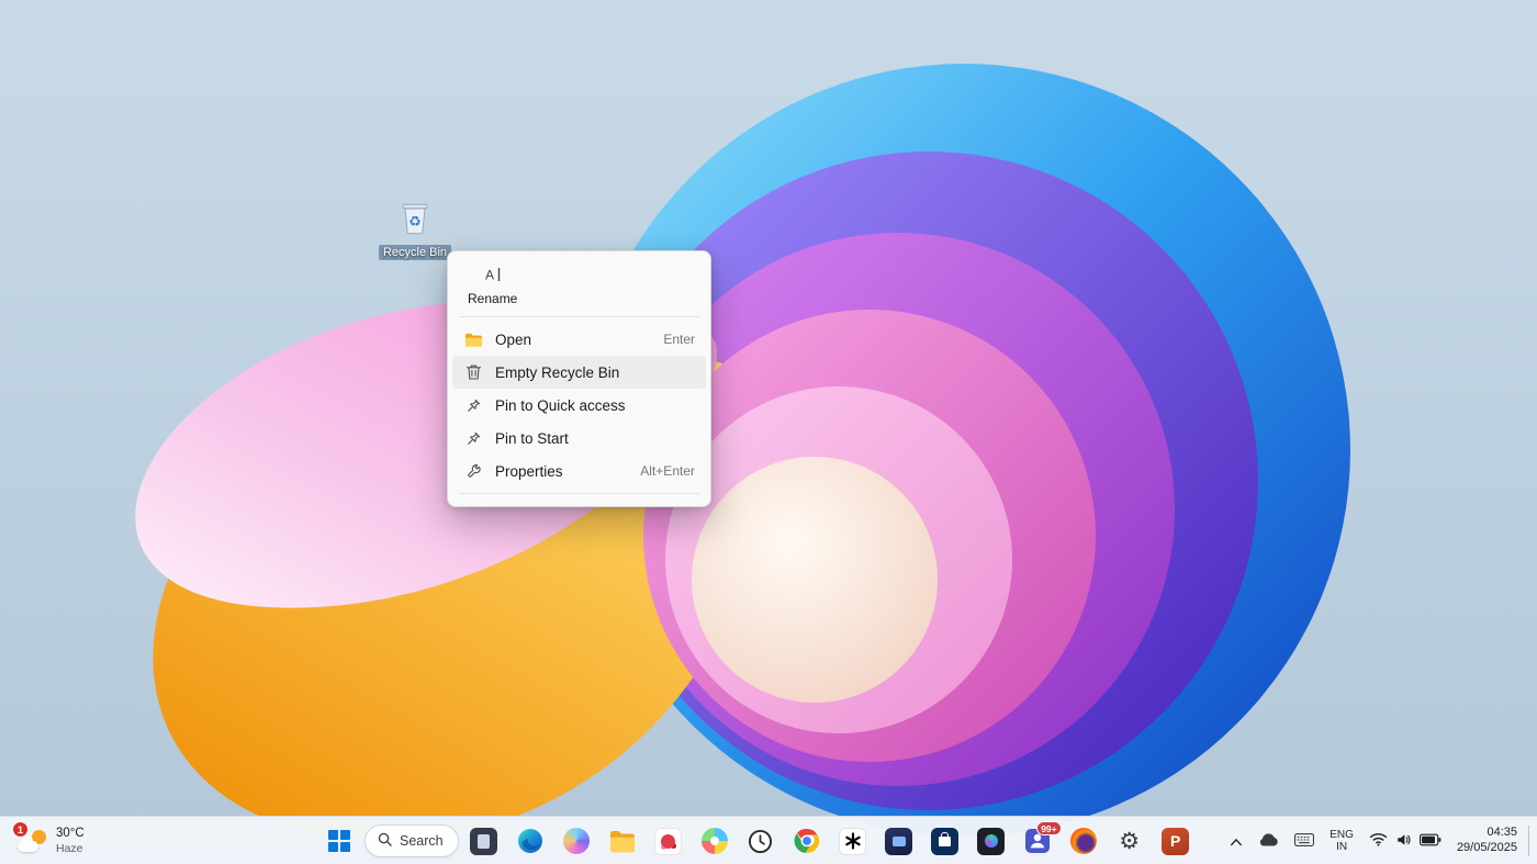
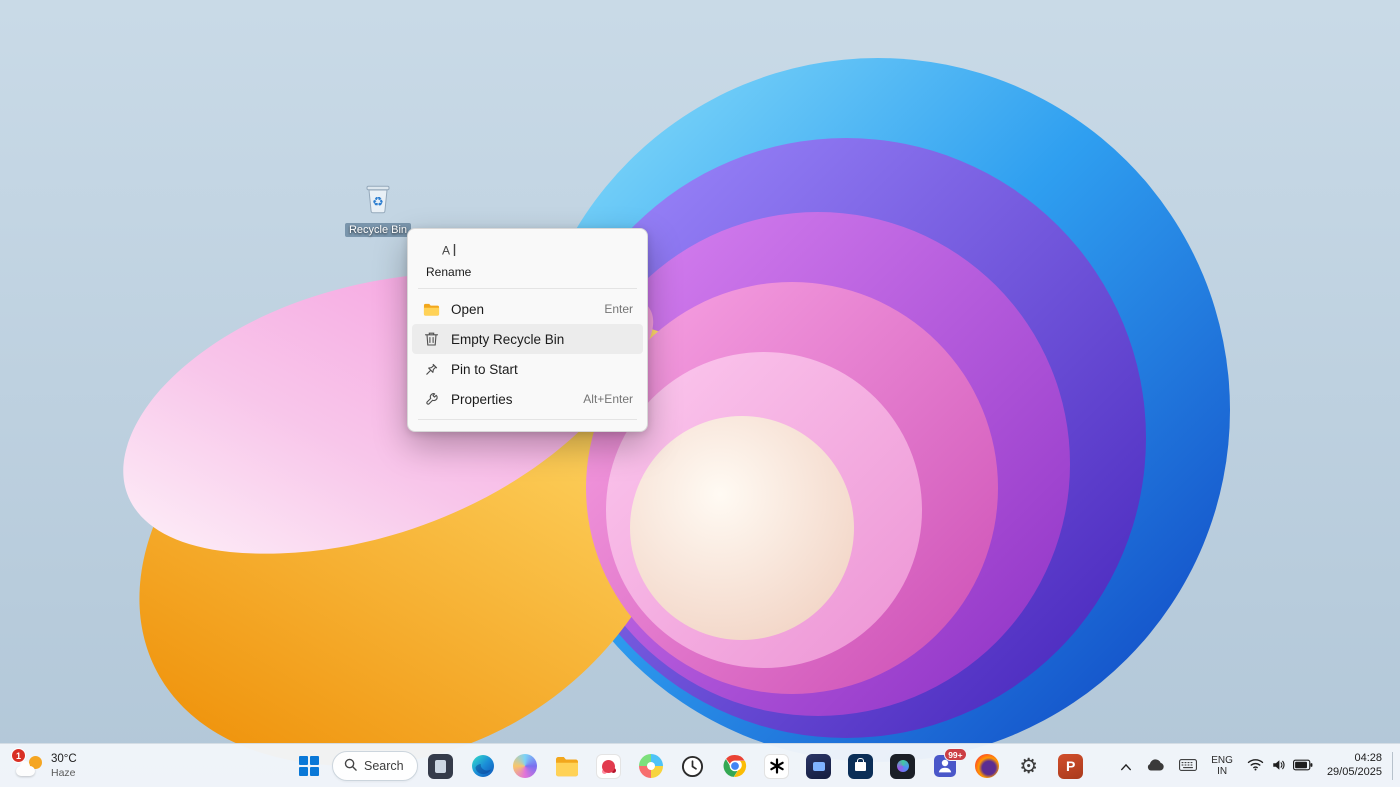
  ♻
  Recycle Bin
  A
  Rename
  Open
  Enter
  Empty Recycle Bin
- Pin to Quick access
  Pin to Start
  Properties
  Alt+Enter
  1
  30°C
  Haze
  Search
  99+
  ⚙
  P
  ENG
  IN
- 04:35
+ 04:28
  29/05/2025
